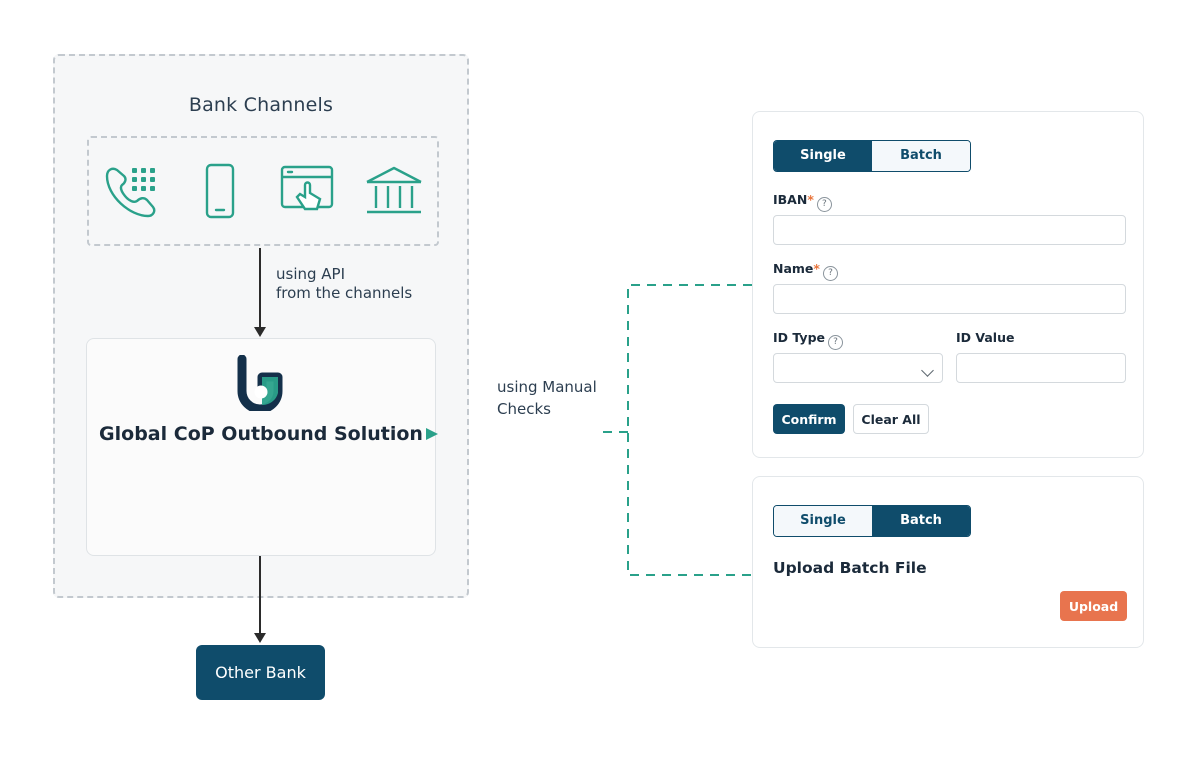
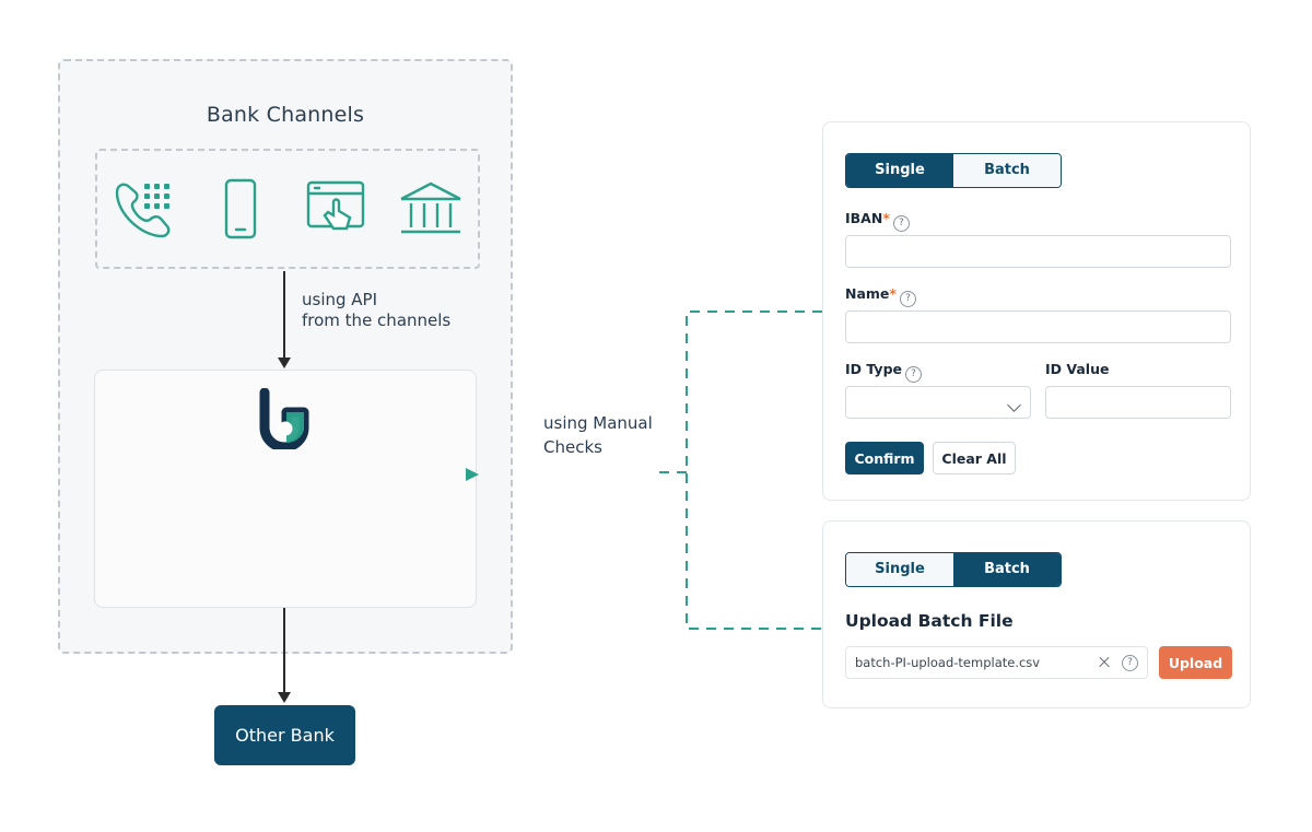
  Bank Channels
  using API
  from the channels
- Global CoP Outbound Solution
  Other Bank
  using Manual
  Checks
  Single
  Batch
  IBAN* ?
  Name* ?
  ID Type ?
  ID Value
  Confirm
  Clear All
  Single
  Batch
  Upload Batch File
+ batch-PI-upload-template.csv
+ ?
  Upload
